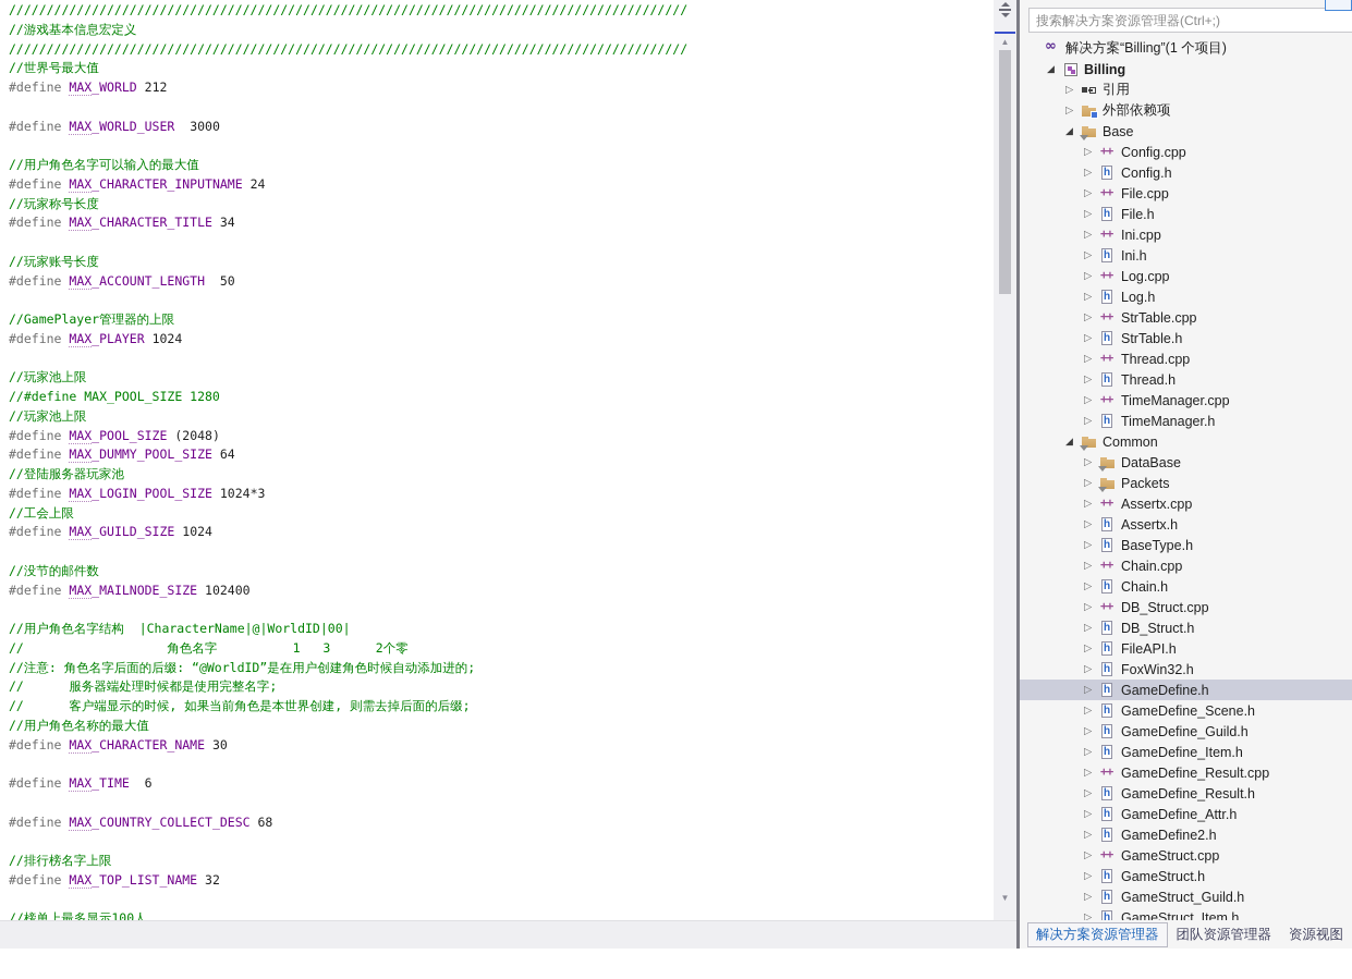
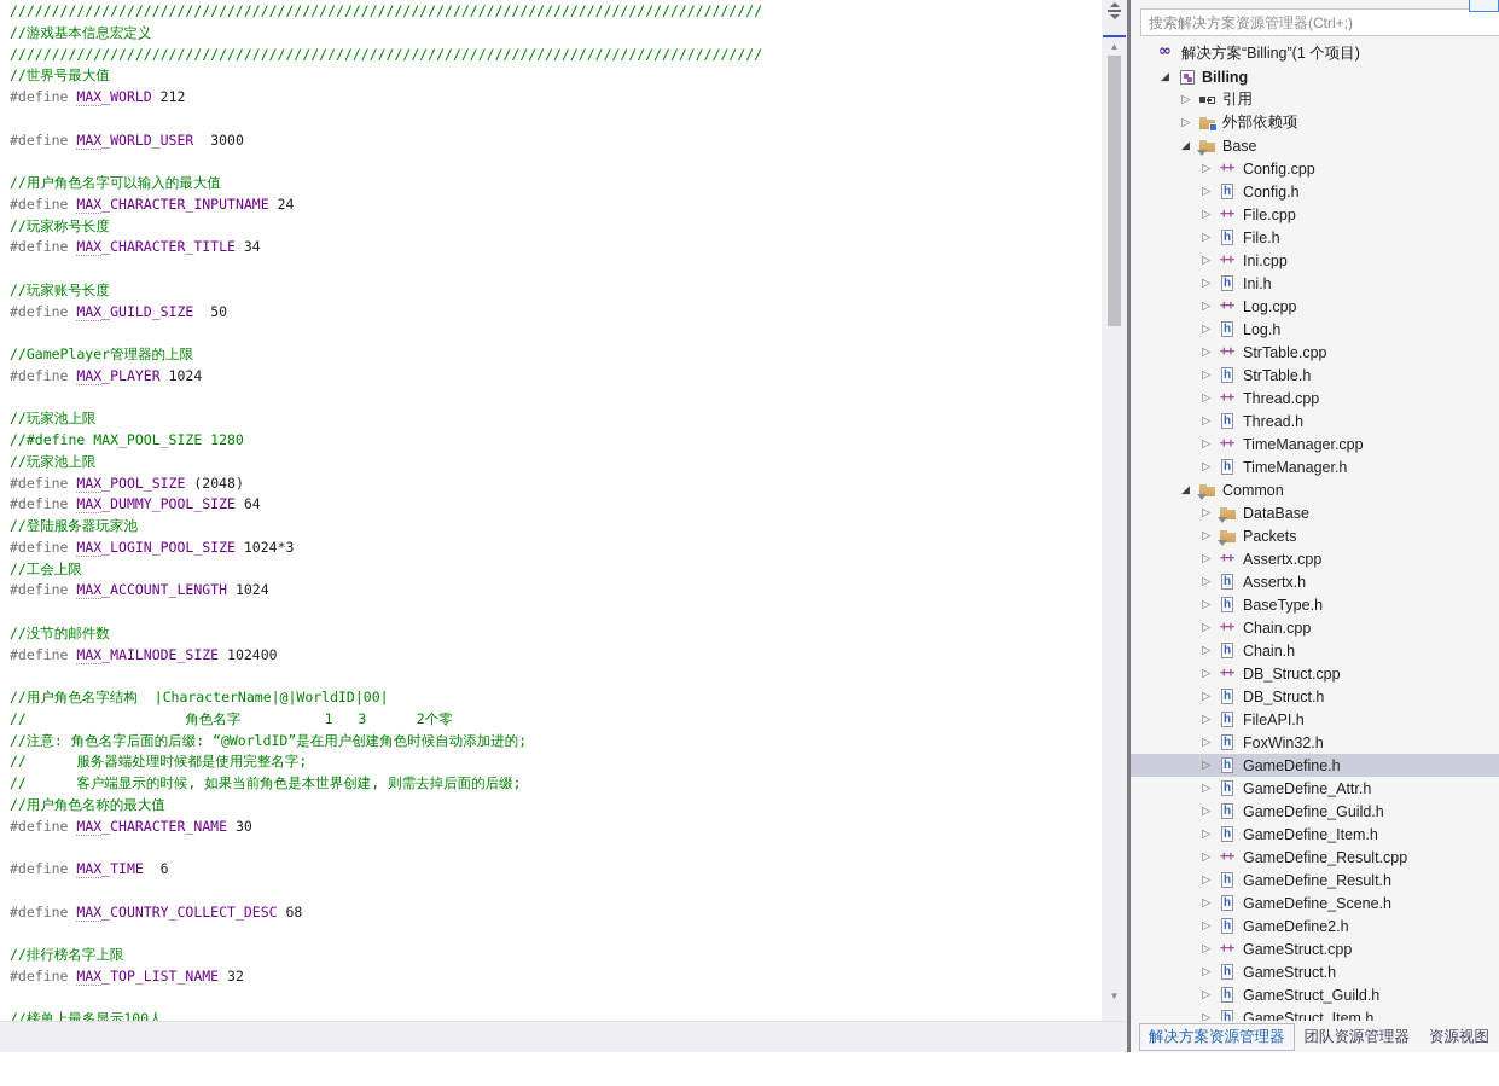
  //////////////////////////////////////////////////////////////////////////////////////////
  //游戏基本信息宏定义
  //////////////////////////////////////////////////////////////////////////////////////////
  //世界号最大值
  #define MAX_WORLD 212
  #define MAX_WORLD_USER 3000
  //用户角色名字可以输入的最大值
  #define MAX_CHARACTER_INPUTNAME 24
  //玩家称号长度
  #define MAX_CHARACTER_TITLE 34
  //玩家账号长度
- #define MAX_ACCOUNT_LENGTH 50
+ #define MAX_GUILD_SIZE 50
  //GamePlayer管理器的上限
  #define MAX_PLAYER 1024
  //玩家池上限
  //#define MAX_POOL_SIZE 1280
  //玩家池上限
  #define MAX_POOL_SIZE (2048)
  #define MAX_DUMMY_POOL_SIZE 64
  //登陆服务器玩家池
  #define MAX_LOGIN_POOL_SIZE 1024*3
  //工会上限
- #define MAX_GUILD_SIZE 1024
+ #define MAX_ACCOUNT_LENGTH 1024
  //没节的邮件数
  #define MAX_MAILNODE_SIZE 102400
  //用户角色名字结构 |CharacterName|@|WorldID|00|
  // 角色名字 1 3 2个零
  //注意: 角色名字后面的后缀: “@WorldID”是在用户创建角色时候自动添加进的;
  // 服务器端处理时候都是使用完整名字;
  // 客户端显示的时候, 如果当前角色是本世界创建, 则需去掉后面的后缀;
  //用户角色名称的最大值
  #define MAX_CHARACTER_NAME 30
  #define MAX_TIME 6
  #define MAX_COUNTRY_COLLECT_DESC 68
  //排行榜名字上限
  #define MAX_TOP_LIST_NAME 32
  //榜单上最多显示100人
  ▲
  ▼
  搜索解决方案资源管理器(Ctrl+;)
  解决方案“Billing”(1 个项目)
  ◢
  Billing
  ▷
  引用
  ▷
  外部依赖项
  ◢
  Base
  ▷
  Config.cpp
  ▷
  Config.h
  ▷
  File.cpp
  ▷
  File.h
  ▷
  Ini.cpp
  ▷
  Ini.h
  ▷
  Log.cpp
  ▷
  Log.h
  ▷
  StrTable.cpp
  ▷
  StrTable.h
  ▷
  Thread.cpp
  ▷
  Thread.h
  ▷
  TimeManager.cpp
  ▷
  TimeManager.h
  ◢
  Common
  ▷
  DataBase
  ▷
  Packets
  ▷
  Assertx.cpp
  ▷
  Assertx.h
  ▷
  BaseType.h
  ▷
  Chain.cpp
  ▷
  Chain.h
  ▷
  DB_Struct.cpp
  ▷
  DB_Struct.h
  ▷
  FileAPI.h
  ▷
  FoxWin32.h
  ▷
  GameDefine.h
  ▷
- GameDefine_Scene.h
+ GameDefine_Attr.h
  ▷
  GameDefine_Guild.h
  ▷
  GameDefine_Item.h
  ▷
  GameDefine_Result.cpp
  ▷
  GameDefine_Result.h
  ▷
- GameDefine_Attr.h
+ GameDefine_Scene.h
  ▷
  GameDefine2.h
  ▷
  GameStruct.cpp
  ▷
  GameStruct.h
  ▷
  GameStruct_Guild.h
  ▷
  GameStruct_Item.h
  解决方案资源管理器
  团队资源管理器
  资源视图
